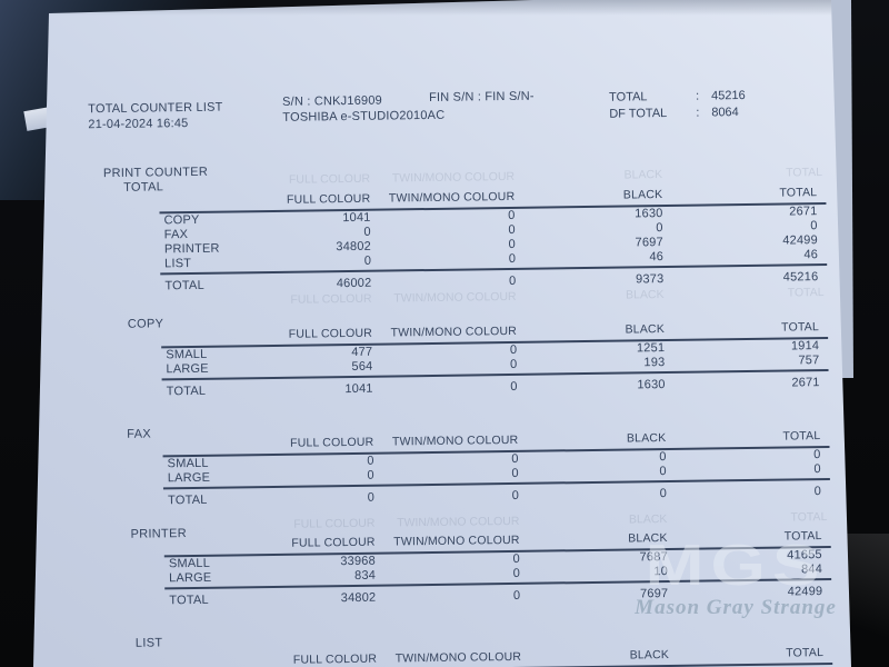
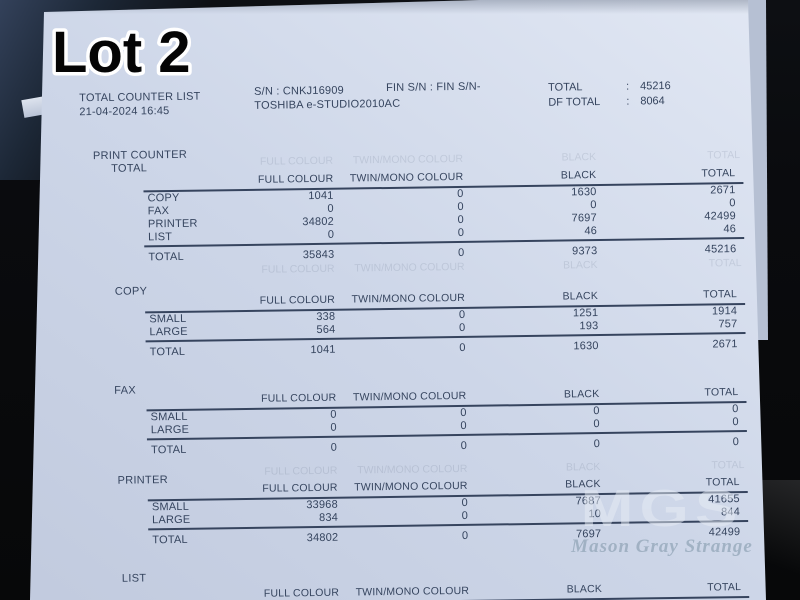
  TOTAL COUNTER LIST
  21-04-2024 16:45
  S/N : CNKJ16909
  TOSHIBA e-STUDIO2010AC
  FIN S/N : FIN S/N-
  TOTAL
  :
  45216
  DF TOTAL
  :
  8064
  TWIN/MONO COLOUR
  PRINT COUNTER
  TOTAL
  FULL COLOUR
  TWIN/MONO COLOUR
  BLACK
  TOTAL
  COPY
  1041
  0
  1630
  2671
  FAX
  0
  0
  0
  0
  PRINTER
  34802
  0
  7697
  42499
  LIST
  0
  0
  46
  46
  TOTAL
- 46002
+ 35843
  0
  9373
  45216
  COPY
  FULL COLOUR
  TWIN/MONO COLOUR
  BLACK
  TOTAL
  SMALL
- 477
+ 338
  0
  1251
  1914
  LARGE
  564
  0
  193
  757
  TOTAL
  1041
  0
  1630
  2671
  FAX
  FULL COLOUR
  TWIN/MONO COLOUR
  BLACK
  TOTAL
  SMALL
  0
  0
  0
  0
  LARGE
  0
  0
  0
  0
  TOTAL
  0
  0
  0
  0
  PRINTER
  FULL COLOUR
  TWIN/MONO COLOUR
  BLACK
  TOTAL
  SMALL
  33968
  0
  7687
  41655
  LARGE
  834
  0
  10
  844
  TOTAL
  34802
  0
  7697
  42499
  LIST
  FULL COLOUR
  TWIN/MONO COLOUR
  BLACK
  TOTAL
  MGS
  Mason Gray Strange
+ Lot 2
